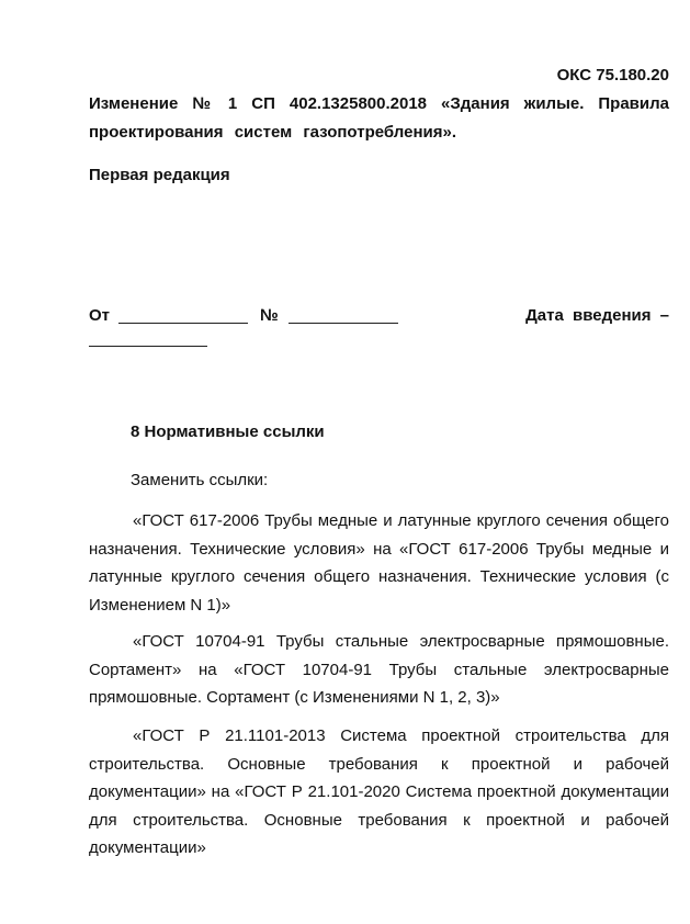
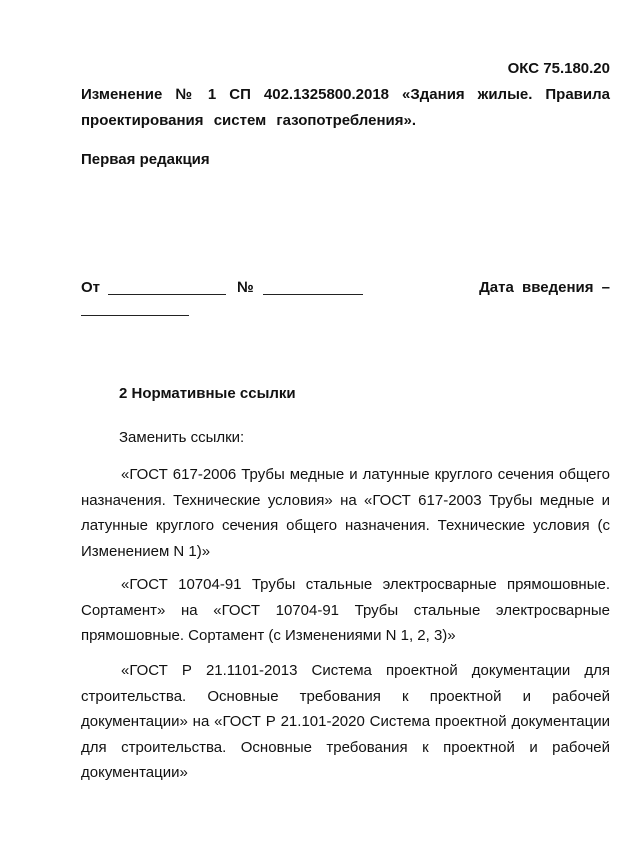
  ОКС 75.180.20
  Изменение № 1 СП 402.1325800.2018 «Здания жилые. Правила проектирования систем газопотребления».
  Первая редакция
  От
  №
  Дата введения –
- 8 Нормативные ссылки
+ 2 Нормативные ссылки
  Заменить ссылки:
- «ГОСТ 617-2006 Трубы медные и латунные круглого сечения общего назначения. Технические условия» на «ГОСТ 617-2006 Трубы медные и латунные круглого сечения общего назначения. Технические условия (с Изменением N 1)»
+ «ГОСТ 617-2006 Трубы медные и латунные круглого сечения общего назначения. Технические условия» на «ГОСТ 617-2003 Трубы медные и латунные круглого сечения общего назначения. Технические условия (с Изменением N 1)»
  «ГОСТ 10704-91 Трубы стальные электросварные прямошовные. Сортамент» на «ГОСТ 10704-91 Трубы стальные электросварные прямошовные. Сортамент (с Изменениями N 1, 2, 3)»
- «ГОСТ Р 21.1101-2013 Система проектной строительства для строительства. Основные требования к проектной и рабочей документации» на «ГОСТ Р 21.101-2020 Система проектной документации для строительства. Основные требования к проектной и рабочей документации»
+ «ГОСТ Р 21.1101-2013 Система проектной документации для строительства. Основные требования к проектной и рабочей документации» на «ГОСТ Р 21.101-2020 Система проектной документации для строительства. Основные требования к проектной и рабочей документации»
